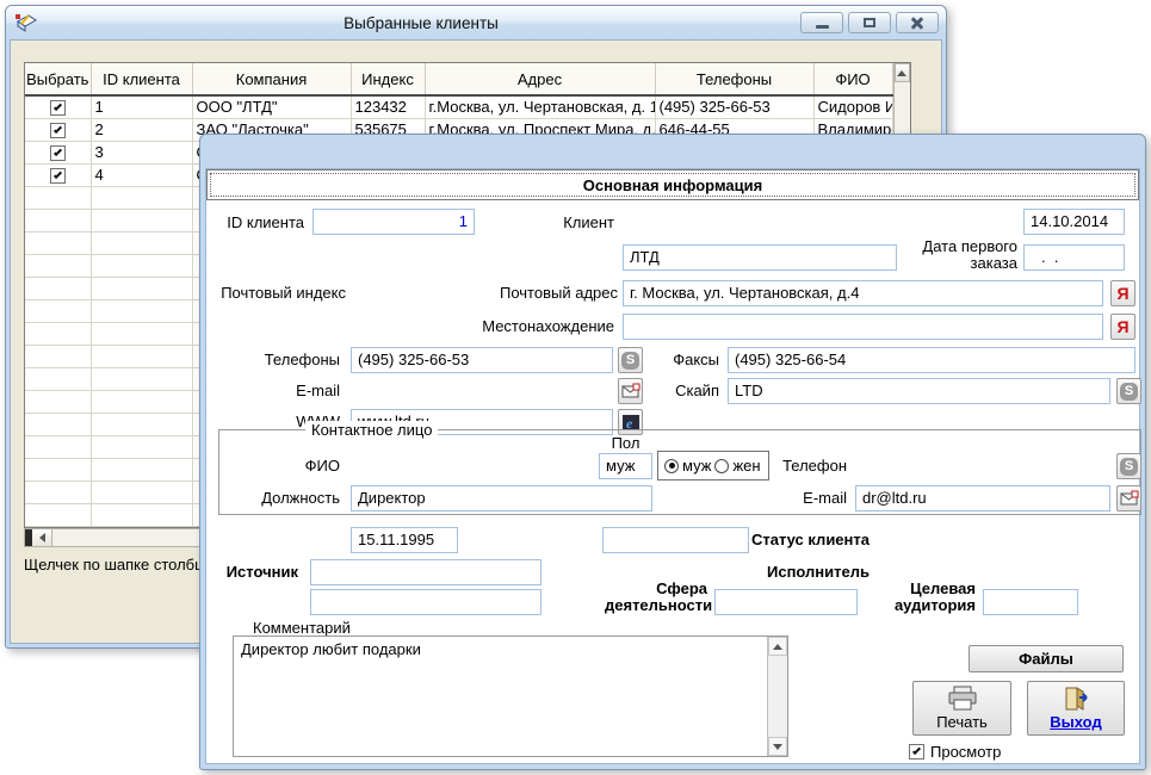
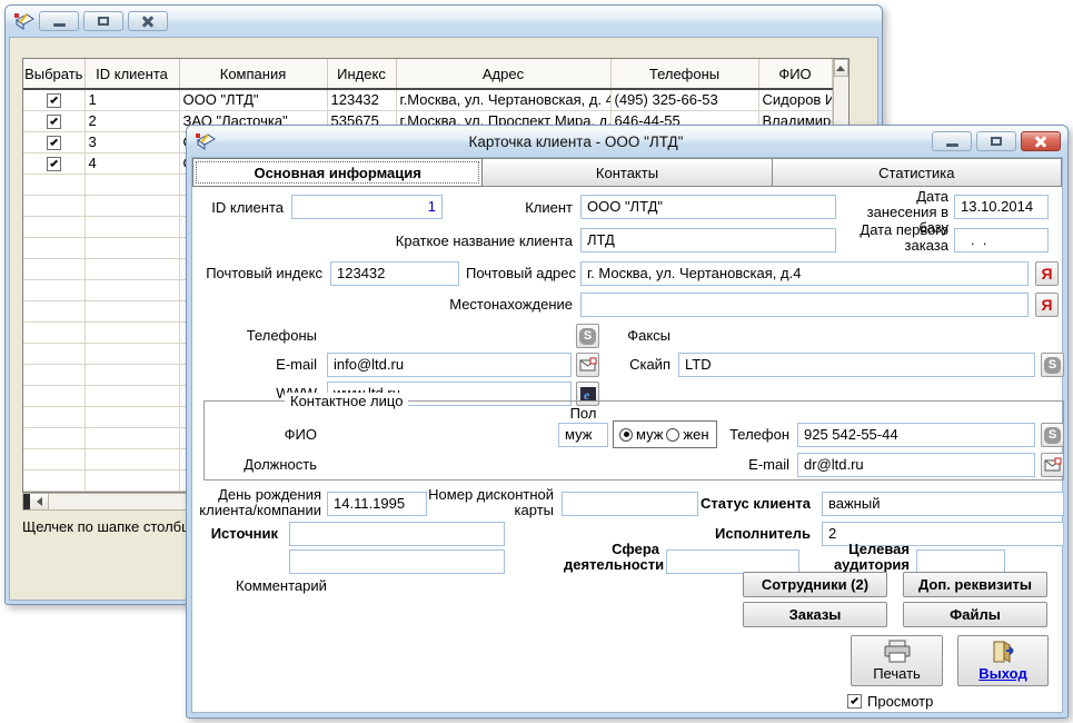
- Выбранные клиенты
  Выбрать	ID клиента	Компания	Индекс	Адрес	Телефоны	ФИО
- 	1	ООО "ЛТД"	123432	г.Москва, ул. Чертановская, д. 1	(495) 325-66-53	Сидоров И
+ 	1	ООО "ЛТД"	123432	г.Москва, ул. Чертановская, д. 4	(495) 325-66-53	Сидоров И
  	2	ЗАО "Ласточка"	535675	г.Москва, ул. Проспект Мира, д.	646-44-55	Владимир
  Щелчек по шапке столб
+ Карточка клиента - ООО "ЛТД"
  Основная информация
+ Контакты
+ Статистика
  ID клиента
  1
  Клиент
+ ООО "ЛТД"
+ Дата занесения в базу
- 14.10.2014
+ 13.10.2014
+ Краткое название клиента
  ЛТД
  Дата первого заказа
  . .
  Почтовый индекс
+ 123432
  Почтовый адрес
  г. Москва, ул. Чертановская, д.4
  Я
  Местонахождение
  Я
  Телефоны
- (495) 325-66-53
  S
  Факсы
- (495) 325-66-54
  E-mail
+ info@ltd.ru
  Скайп
  LTD
  S
  e
  Контактное лицо
  Пол
  ФИО
  муж
  муж
  жен
  Телефон
+ 925 542-55-44
  S
  Должность
- Директор
  E-mail
  dr@ltd.ru
+ День рождения клиента/компании
- 15.11.1995
+ 14.11.1995
+ Номер дисконтной карты
  Статус клиента
+ важный
  Источник
  Исполнитель
+ 2
  Сфера деятельности
  Целевая аудитория
+ Сотрудники (2)
+ Доп. реквизиты
+ Заказы
  Файлы
  Комментарий
- Директор любит подарки
  Печать
  Выход
  Просмотр
